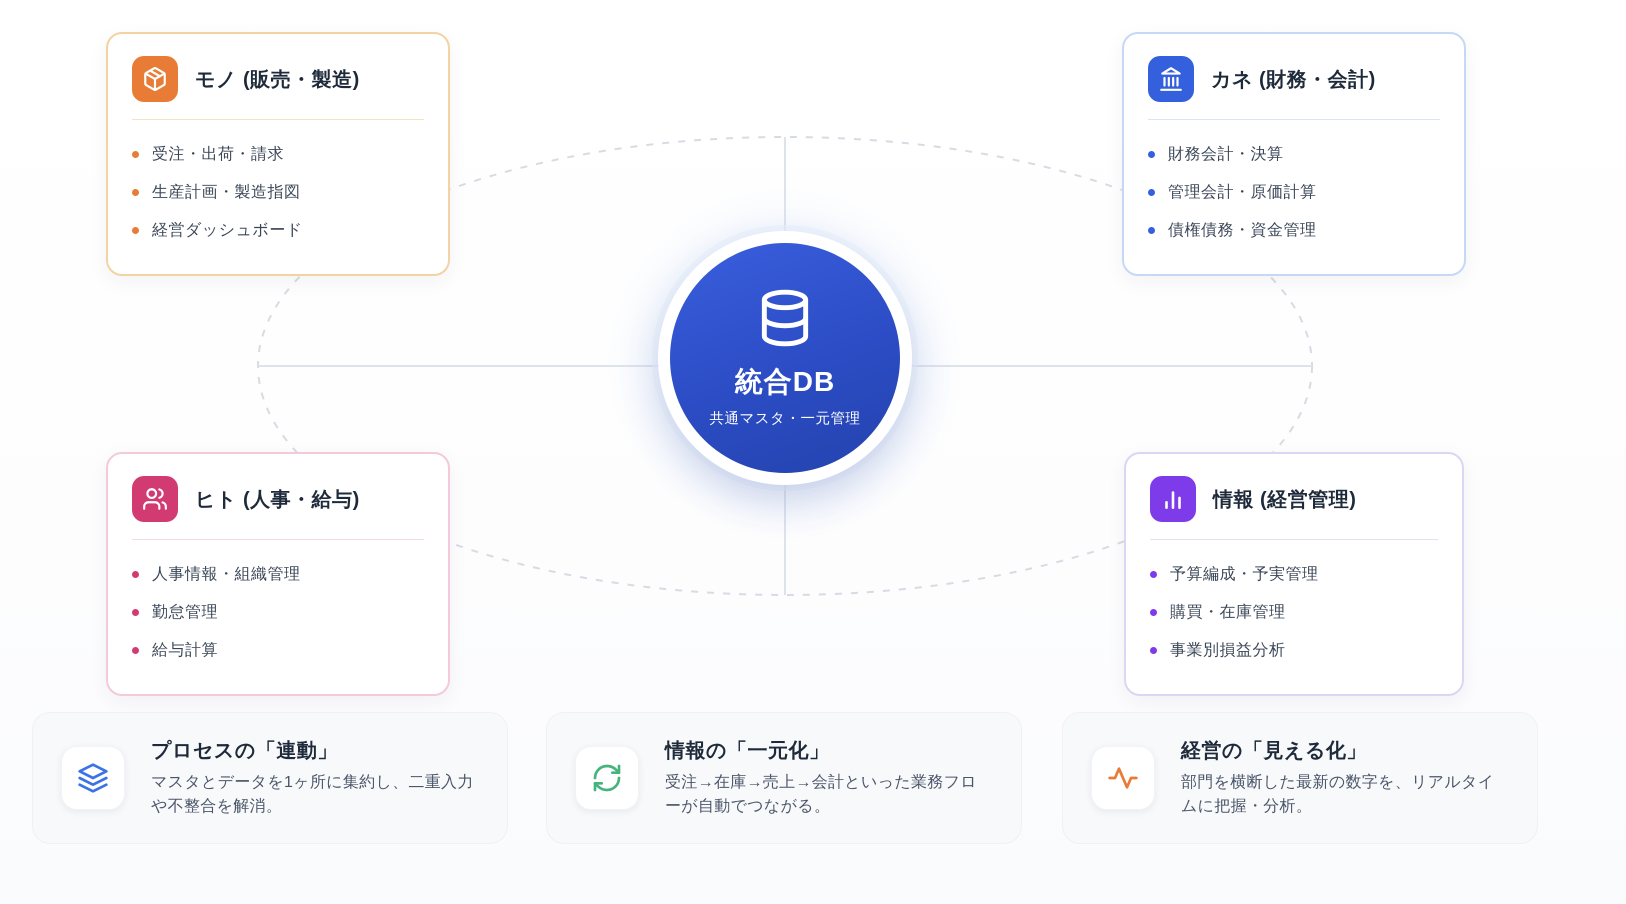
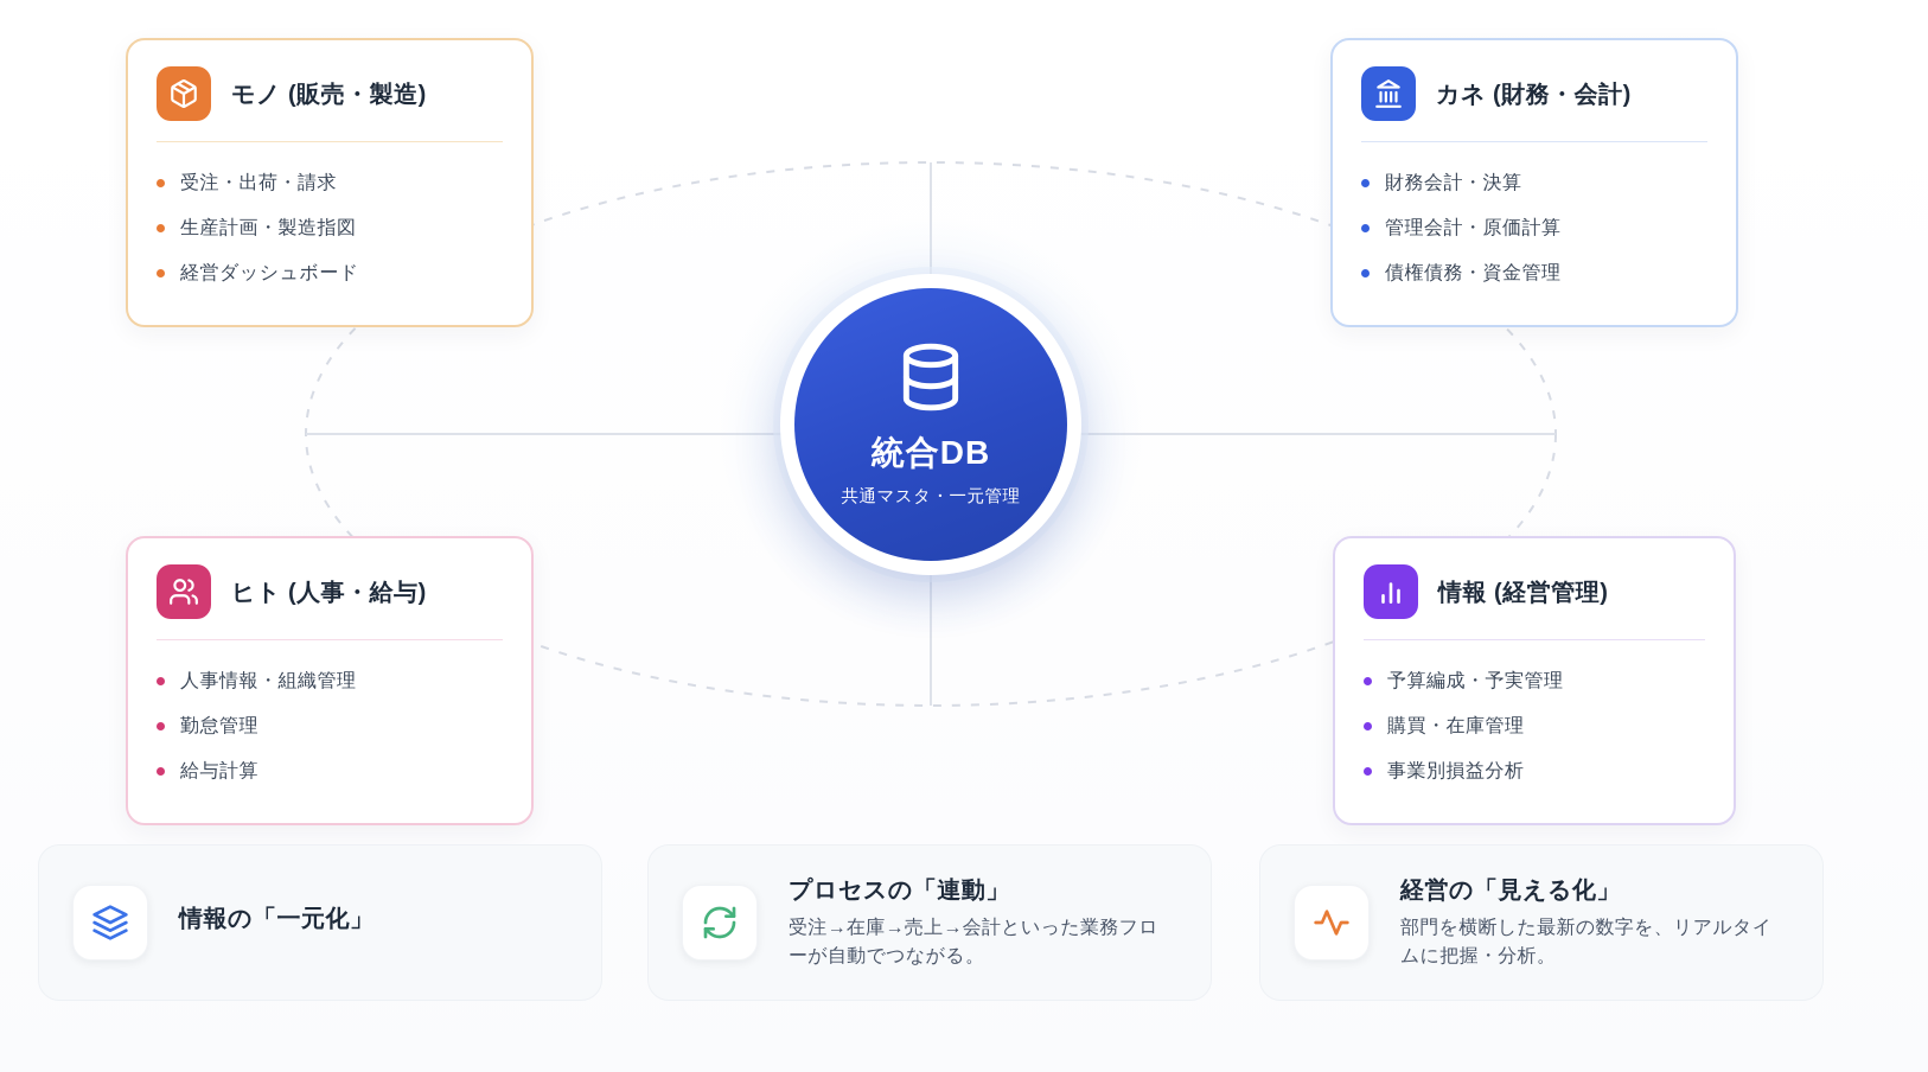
  モノ (販売・製造)
  受注・出荷・請求
  生産計画・製造指図
  経営ダッシュボード
  カネ (財務・会計)
  財務会計・決算
  管理会計・原価計算
  債権債務・資金管理
  ヒト (人事・給与)
  人事情報・組織管理
  勤怠管理
  給与計算
  情報 (経営管理)
  予算編成・予実管理
  購買・在庫管理
  事業別損益分析
  統合DB
  共通マスタ・一元管理
- プロセスの「連動」
+ 情報の「一元化」
- マスタとデータを1ヶ所に集約し、二重入力や不整合を解消。
- 情報の「一元化」
+ プロセスの「連動」
  受注→在庫→売上→会計といった業務フローが自動でつながる。
  経営の「見える化」
  部門を横断した最新の数字を、リアルタイムに把握・分析。
